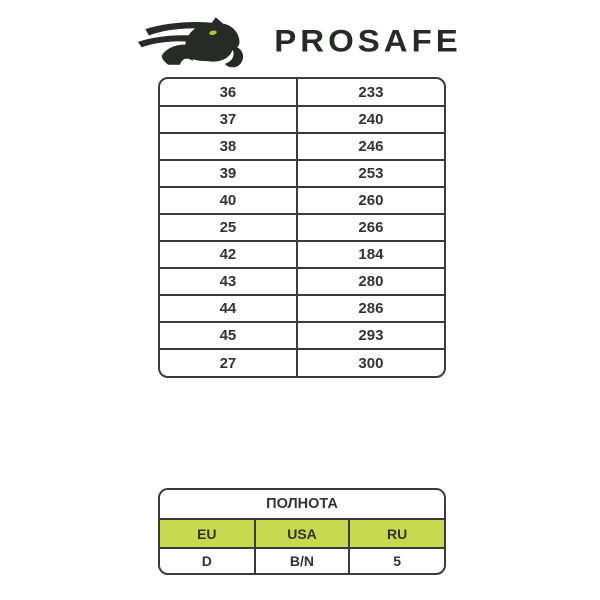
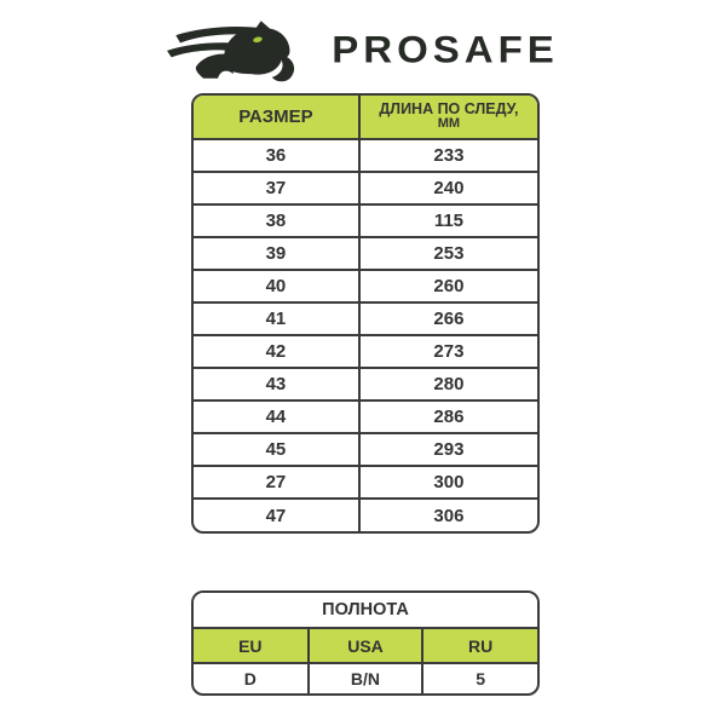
  PROSAFE
+ РАЗМЕР	ДЛИНА ПО СЛЕДУ, ММ
  36	233
  37	240
- 38	246
+ 38	115
  39	253
  40	260
- 25	266
+ 41	266
- 42	184
+ 42	273
  43	280
  44	286
  45	293
  27	300
+ 47	306
  ПОЛНОТА
  EU	USA	RU
  D	B/N	5
